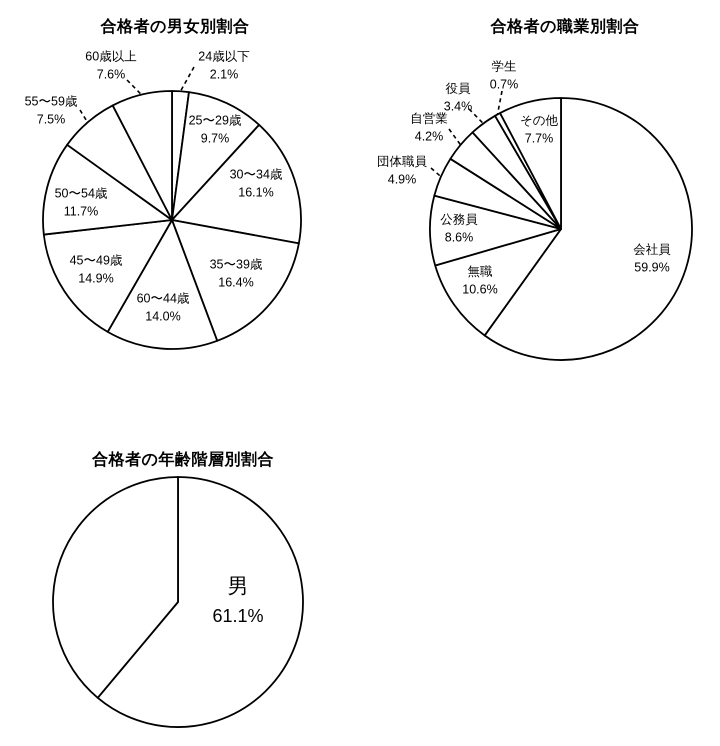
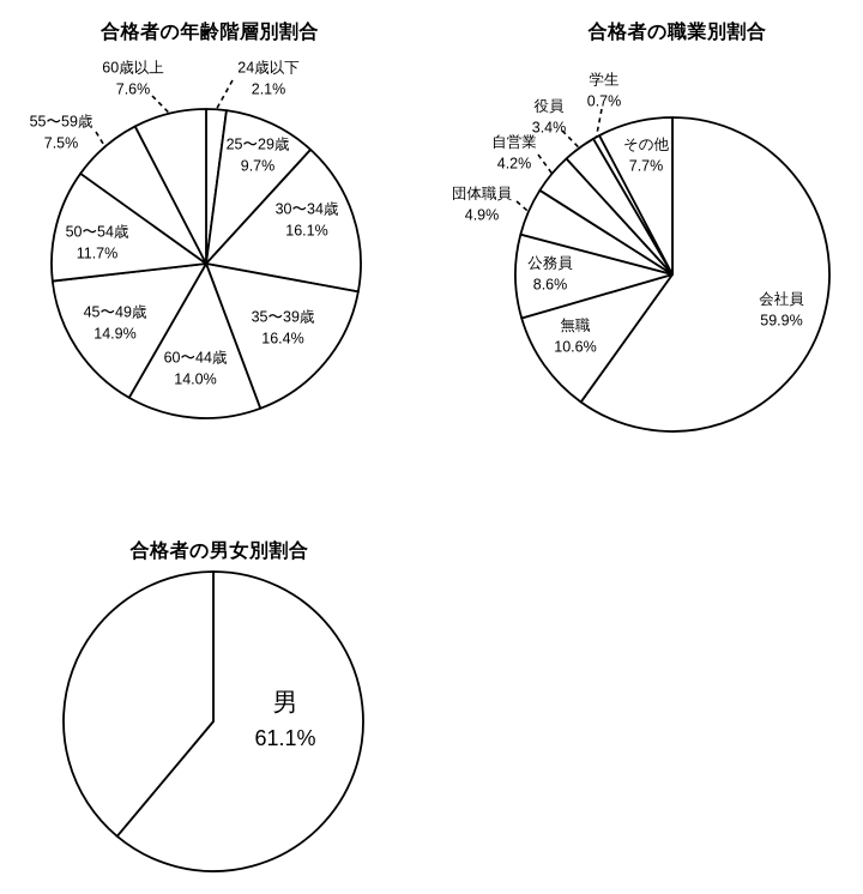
- 合格者の男女別割合
+ 合格者の年齢階層別割合
  合格者の職業別割合
- 合格者の年齢階層別割合
+ 合格者の男女別割合
  24歳以下
  2.1%
  25〜29歳
  9.7%
  30〜34歳
  16.1%
  35〜39歳
  16.4%
  60〜44歳
  14.0%
  45〜49歳
  14.9%
  50〜54歳
  11.7%
  55〜59歳
  7.5%
  60歳以上
  7.6%
  会社員
  59.9%
  無職
  10.6%
  公務員
  8.6%
  団体職員
  4.9%
  自営業
  4.2%
  役員
  3.4%
  学生
  0.7%
  その他
  7.7%
  男
  61.1%
